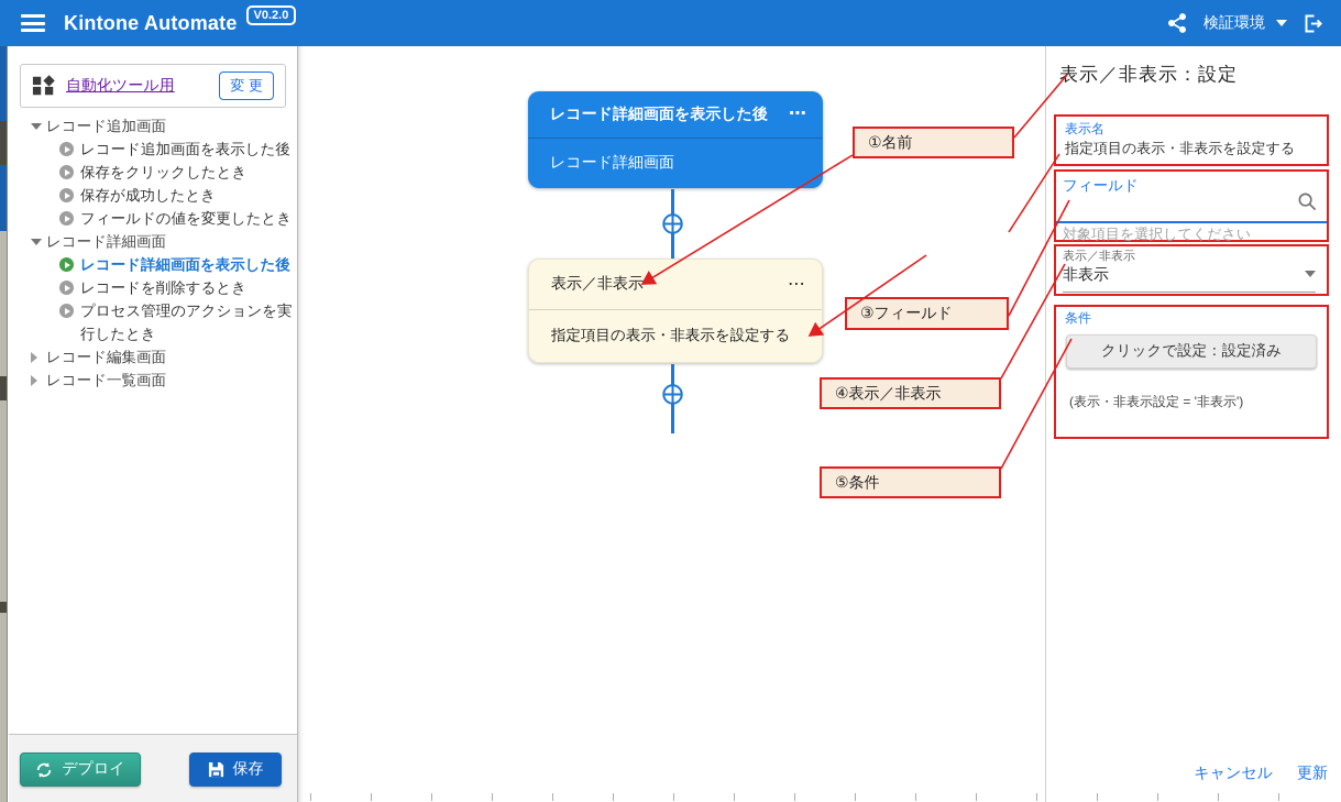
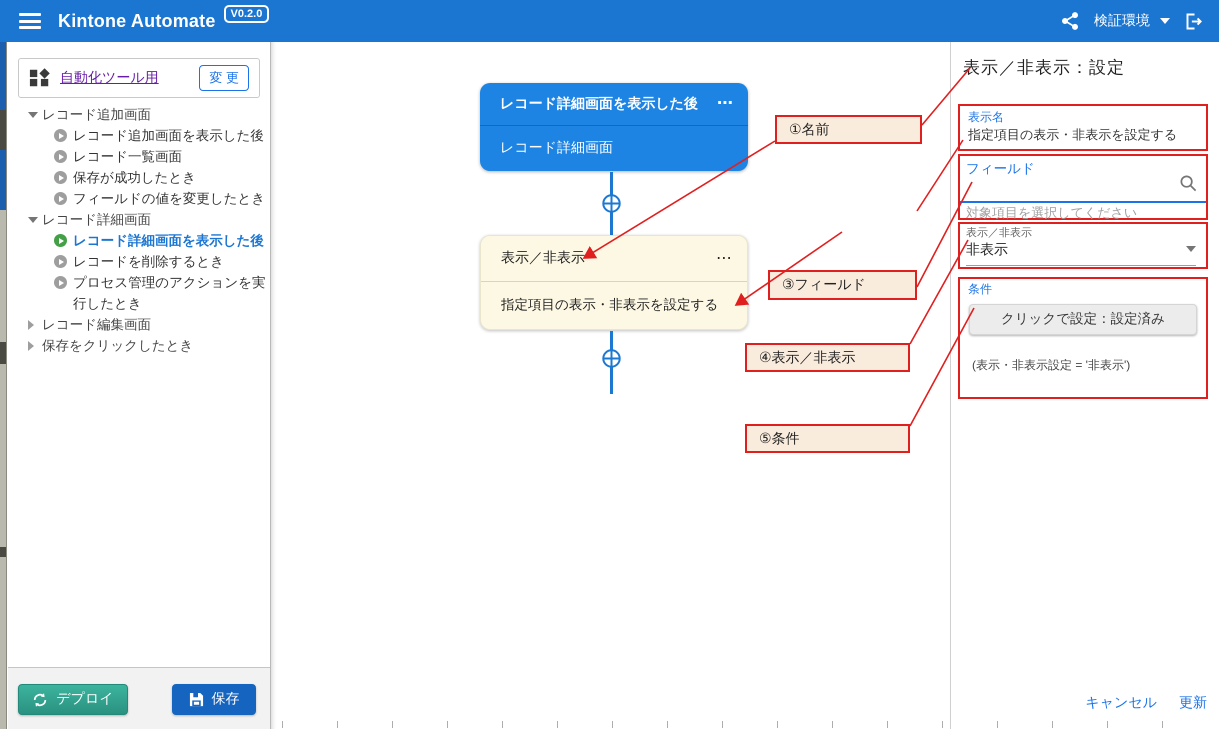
  Kintone Automate
  V0.2.0
  検証環境
  自動化ツール用
  変 更
  レコード追加画面
  レコード追加画面を表示した後
- 保存をクリックしたとき
+ レコード一覧画面
  保存が成功したとき
  フィールドの値を変更したとき
  レコード詳細画面
  レコード詳細画面を表示した後
  レコードを削除するとき
  プロセス管理のアクションを実行したとき
  レコード編集画面
- レコード一覧画面
+ 保存をクリックしたとき
  デプロイ
  保存
  レコード詳細画面を表示した後
  ⋯
  レコード詳細画面
  表示／非表示
  ⋯
  指定項目の表示・非表示を設定する
  表示／非表示：設定
  表示名
  指定項目の表示・非表示を設定する
  フィールド
  対象項目を選択してください
  表示／非表示
  非表示
  条件
  クリックで設定：設定済み
  (表示・非表示設定 = '非表示')
  キャンセル
  更新
  ①名前
  ③フィールド
  ④表示／非表示
  ⑤条件
